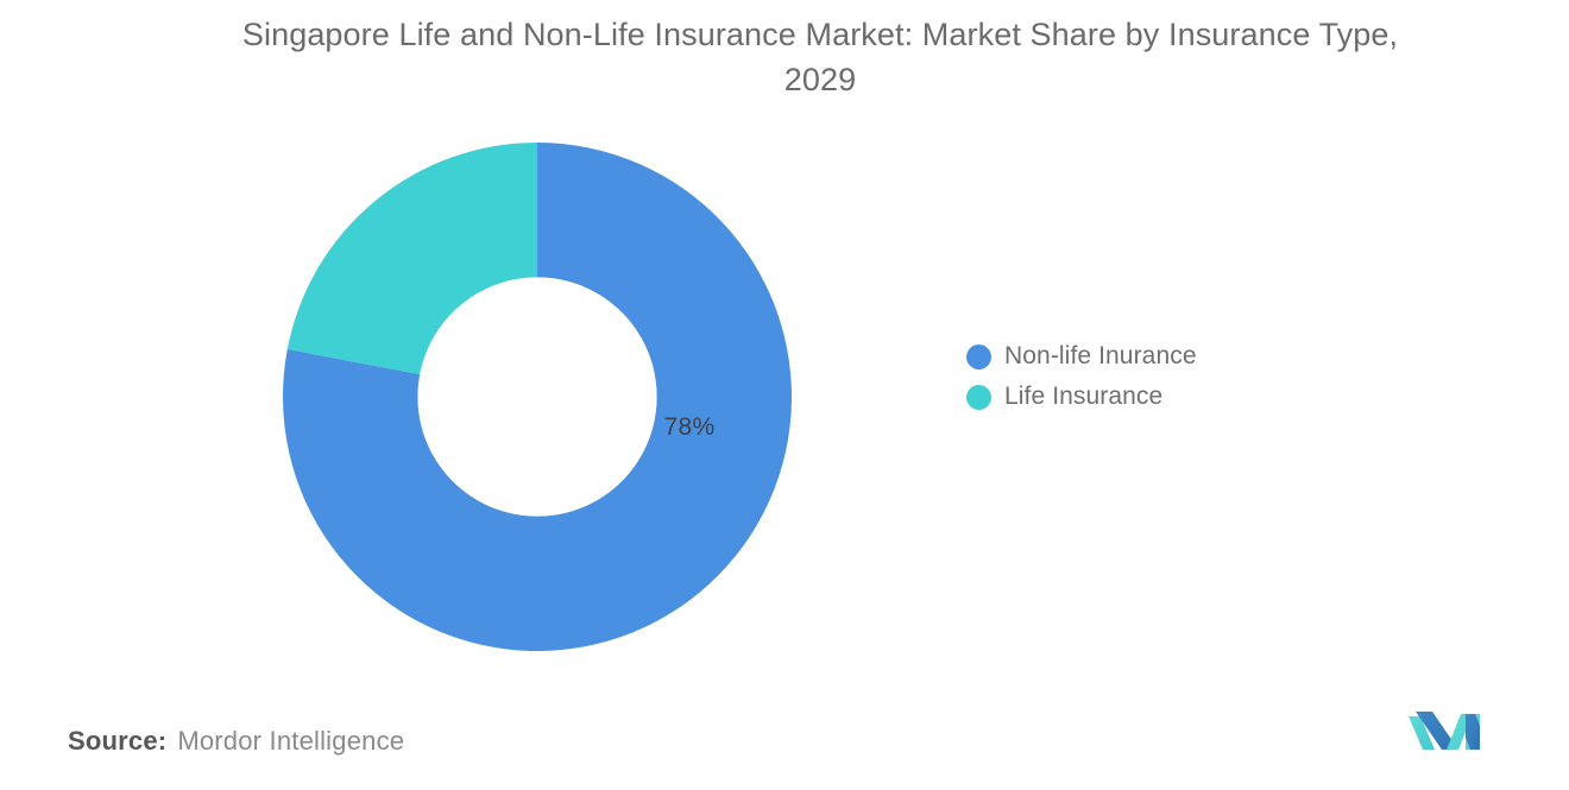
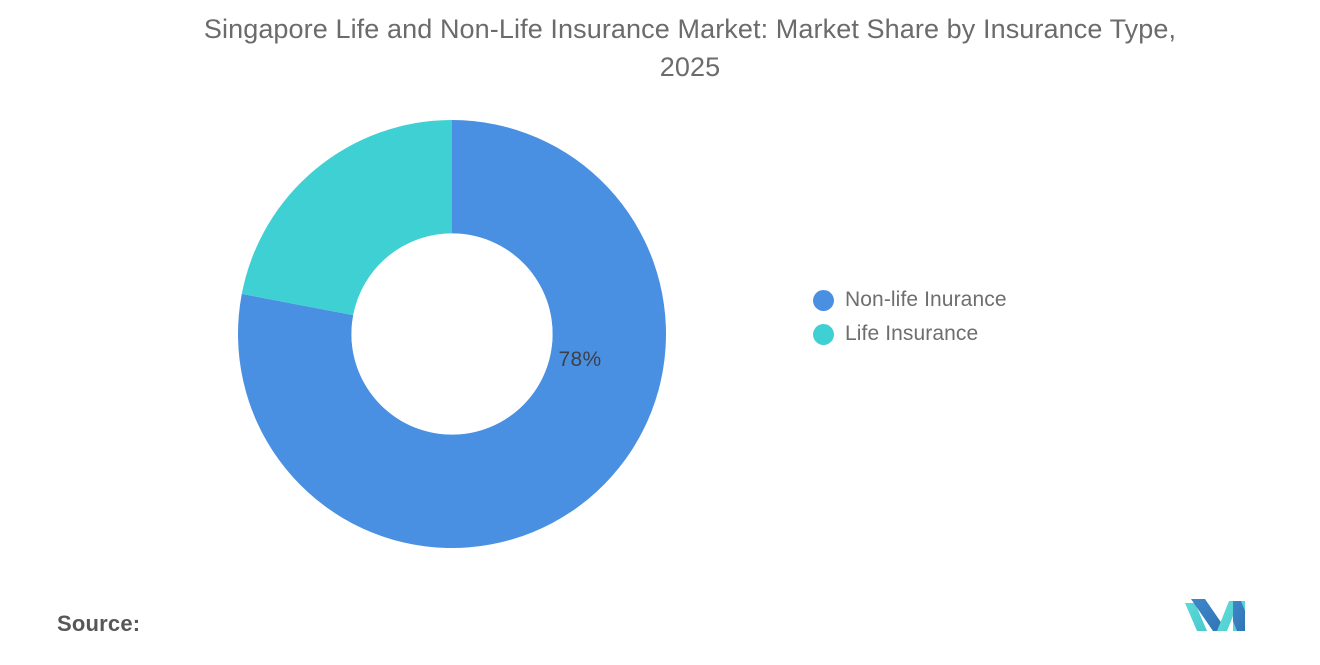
- Singapore Life and Non-Life Insurance Market: Market Share by Insurance Type, 2029
+ Singapore Life and Non-Life Insurance Market: Market Share by Insurance Type, 2025
  78%
  Non-life Inurance
  Life Insurance
  Source:
- Mordor Intelligence
